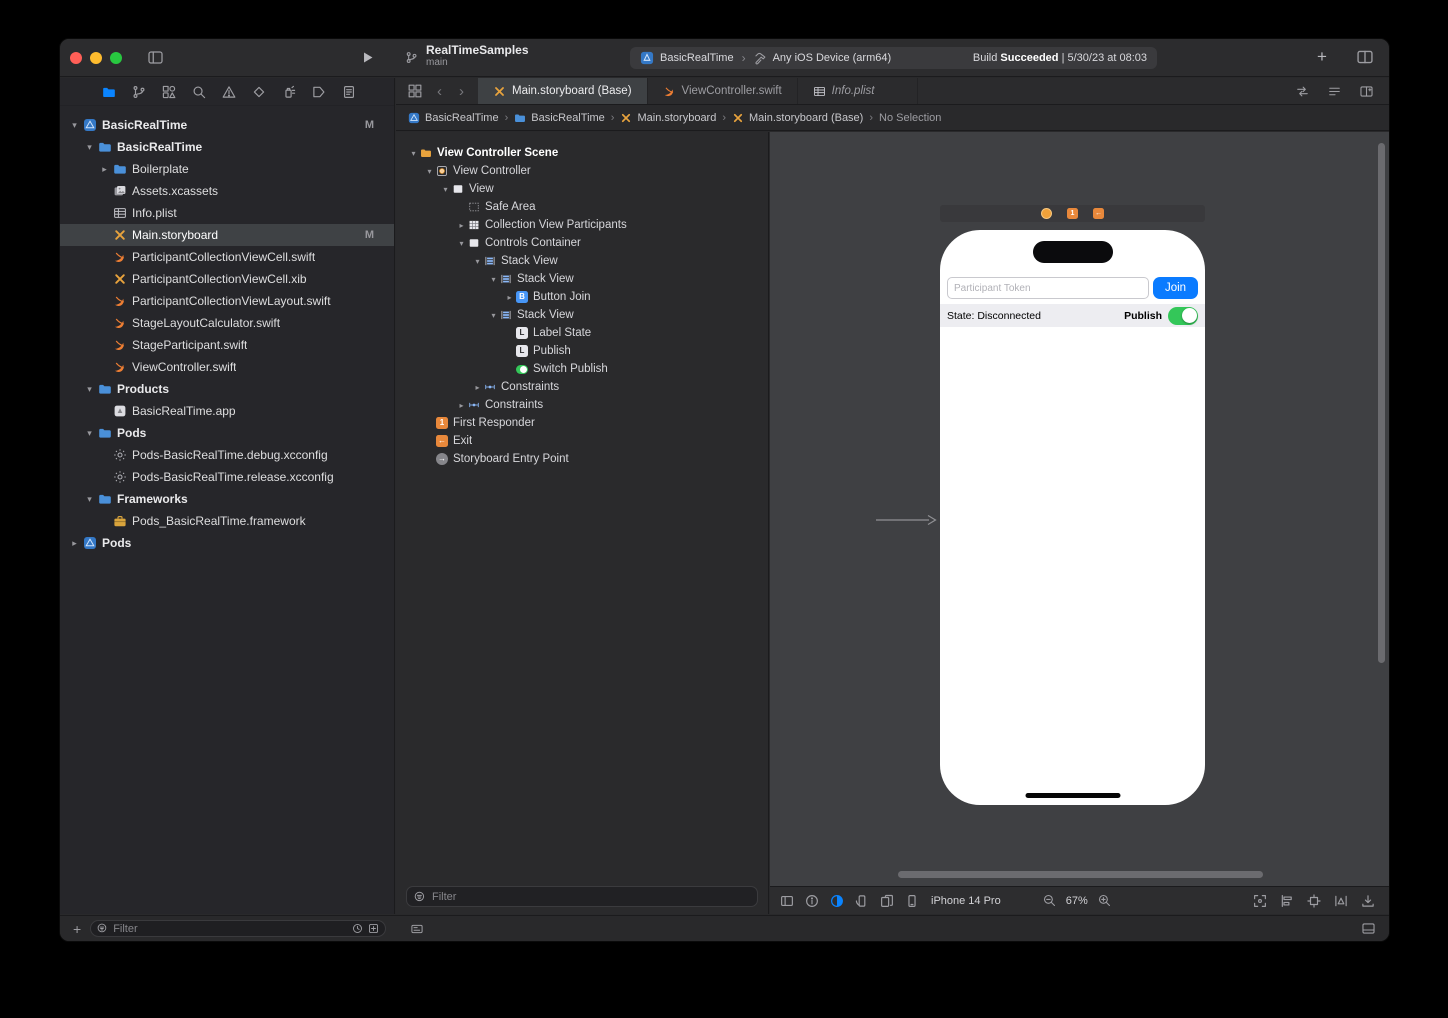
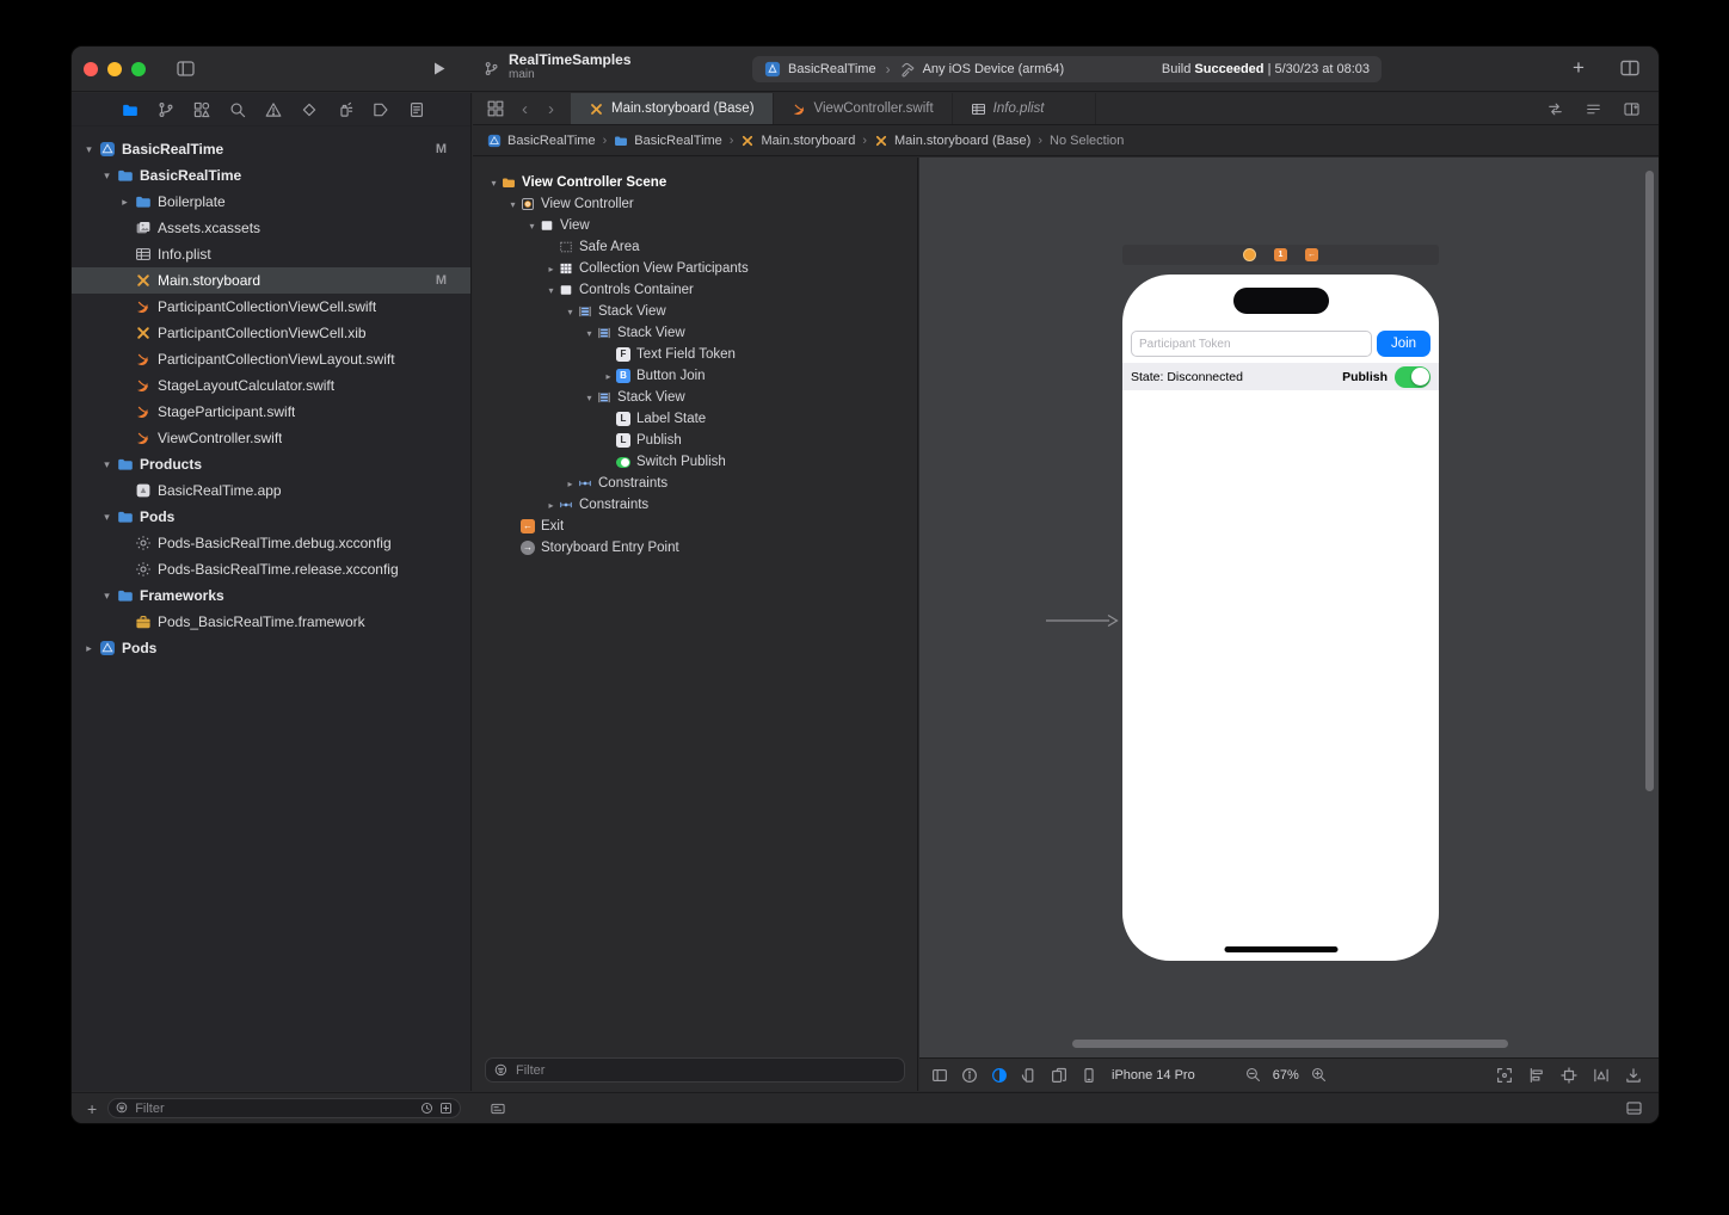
  RealTimeSamples
  main
  BasicRealTime
  ›
  Any iOS Device (arm64)
  Build Succeeded | 5/30/23 at 08:03
  +
  ▾
  BasicRealTime
  M
  ▾
  BasicRealTime
  ▸
  Boilerplate
  Assets.xcassets
  Info.plist
  Main.storyboard
  M
  ParticipantCollectionViewCell.swift
  ParticipantCollectionViewCell.xib
  ParticipantCollectionViewLayout.swift
  StageLayoutCalculator.swift
  StageParticipant.swift
  ViewController.swift
  ▾
  Products
  BasicRealTime.app
  ▾
  Pods
  Pods-BasicRealTime.debug.xcconfig
  Pods-BasicRealTime.release.xcconfig
  ▾
  Frameworks
  Pods_BasicRealTime.framework
  ▸
  Pods
  ‹
  ›
  Main.storyboard (Base)
  ViewController.swift
  Info.plist
  BasicRealTime
  ›
  BasicRealTime
  ›
  Main.storyboard
  ›
  Main.storyboard (Base)
  ›
  No Selection
  ▾
  View Controller Scene
  ▾
  View Controller
  ▾
  View
  Safe Area
  ▸
  Collection View Participants
  ▾
  Controls Container
  ▾
  Stack View
  ▾
  Stack View
+ F
+ Text Field Token
  ▸
  B
  Button Join
  ▾
  Stack View
  L
  Label State
  L
  Publish
  Switch Publish
  ▸
  Constraints
  ▸
  Constraints
- 1
- First Responder
  ←
  Exit
  →
  Storyboard Entry Point
  Filter
  Participant Token
  Join
  State: Disconnected
  Publish
  iPhone 14 Pro
  67%
  +
  Filter
